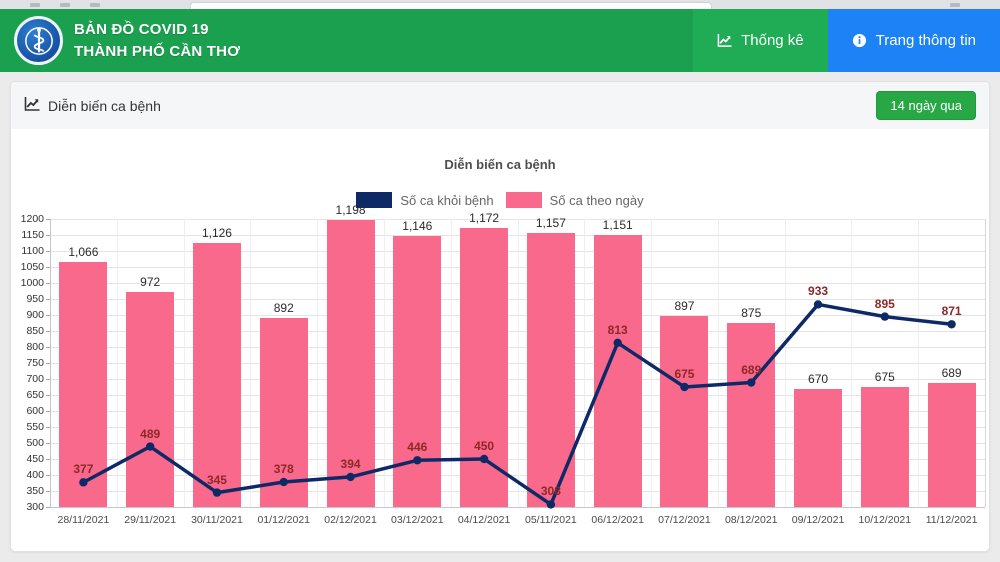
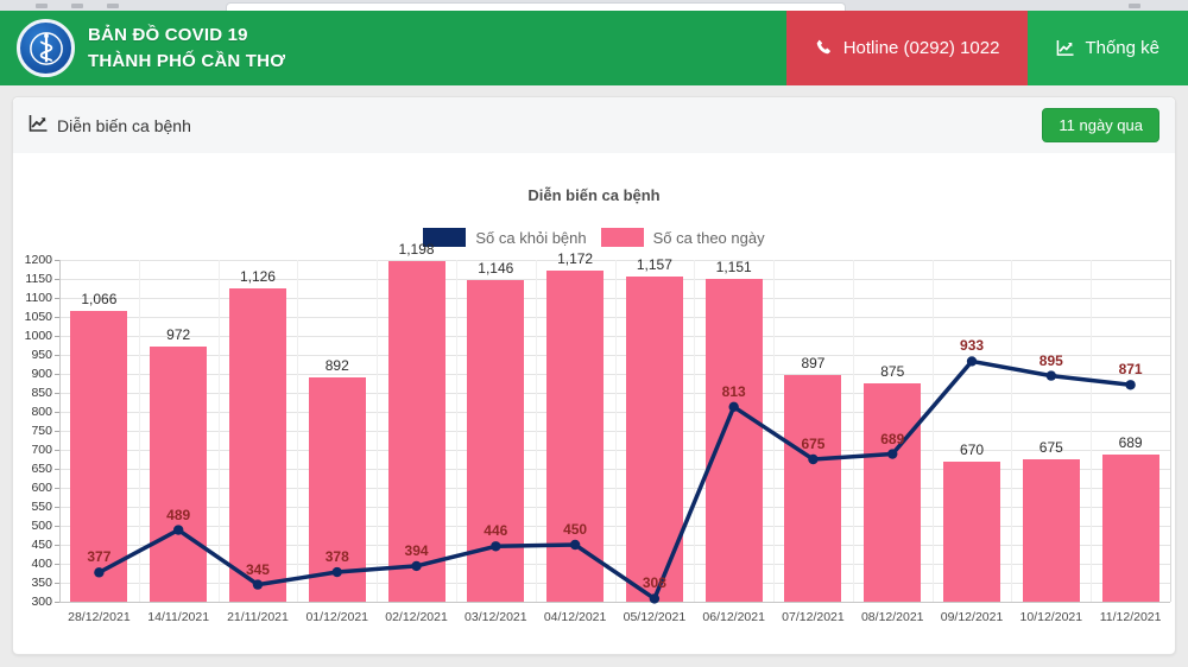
  BẢN ĐỒ COVID 19
  THÀNH PHỐ CẦN THƠ
+ Hotline (0292) 1022
  Thống kê
- Trang thông tin
  Diễn biến ca bệnh
- 14 ngày qua
+ 11 ngày qua
  Diễn biến ca bệnh
  Số ca khỏi bệnh
  Số ca theo ngày
  300
  350
  400
  450
  500
  550
  600
  650
  700
  750
  800
  850
  900
  950
  1000
  1050
  1100
  1150
  1200
  1,066
- 28/11/2021
+ 28/12/2021
  972
- 29/11/2021
+ 14/11/2021
  1,126
- 30/11/2021
+ 21/11/2021
  892
  01/12/2021
  1,198
  02/12/2021
  1,146
  03/12/2021
  1,172
  04/12/2021
  1,157
- 05/11/2021
+ 05/12/2021
  1,151
  06/12/2021
  897
  07/12/2021
  875
  08/12/2021
  670
  09/12/2021
  675
  10/12/2021
  689
  11/12/2021
  377
  489
  345
  378
  394
  446
  450
  308
  813
  675
  689
  933
  895
  871
